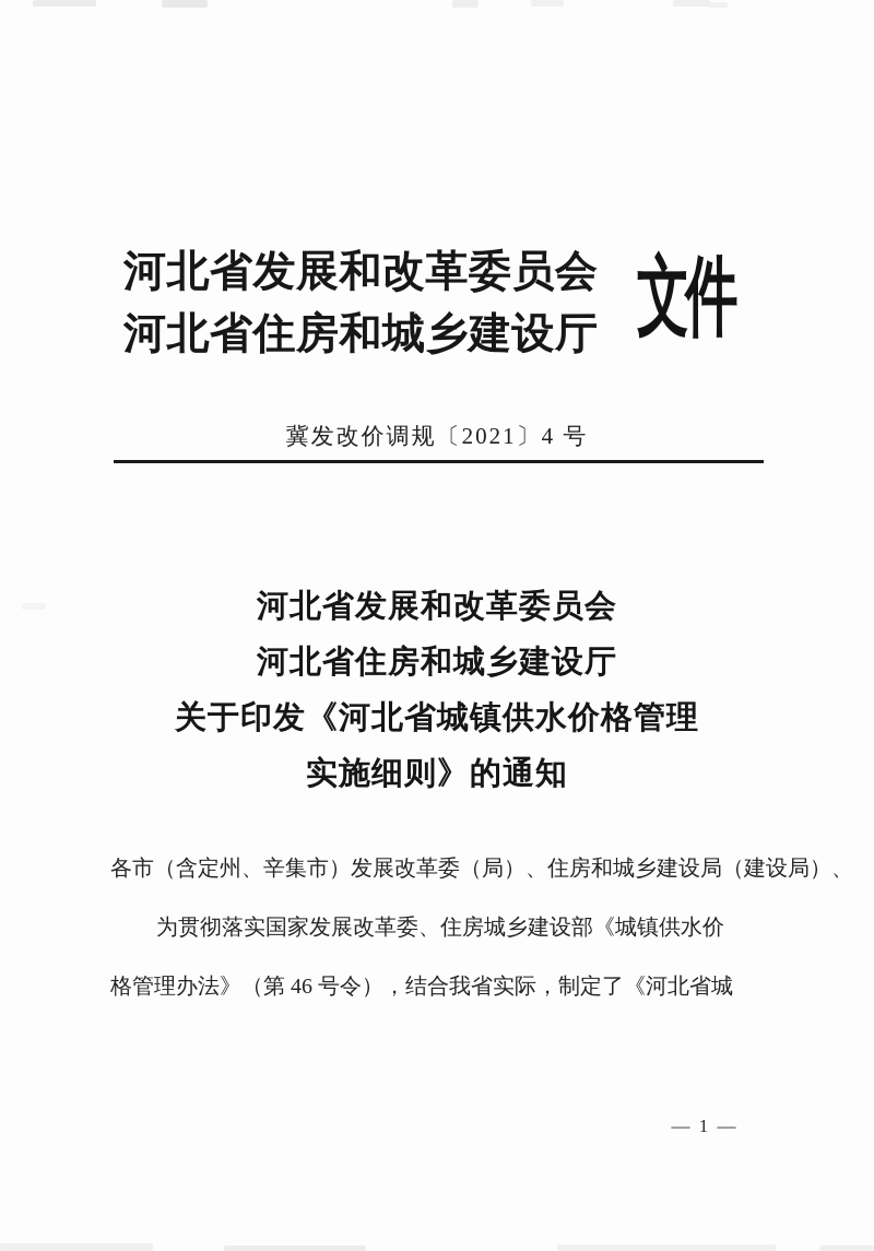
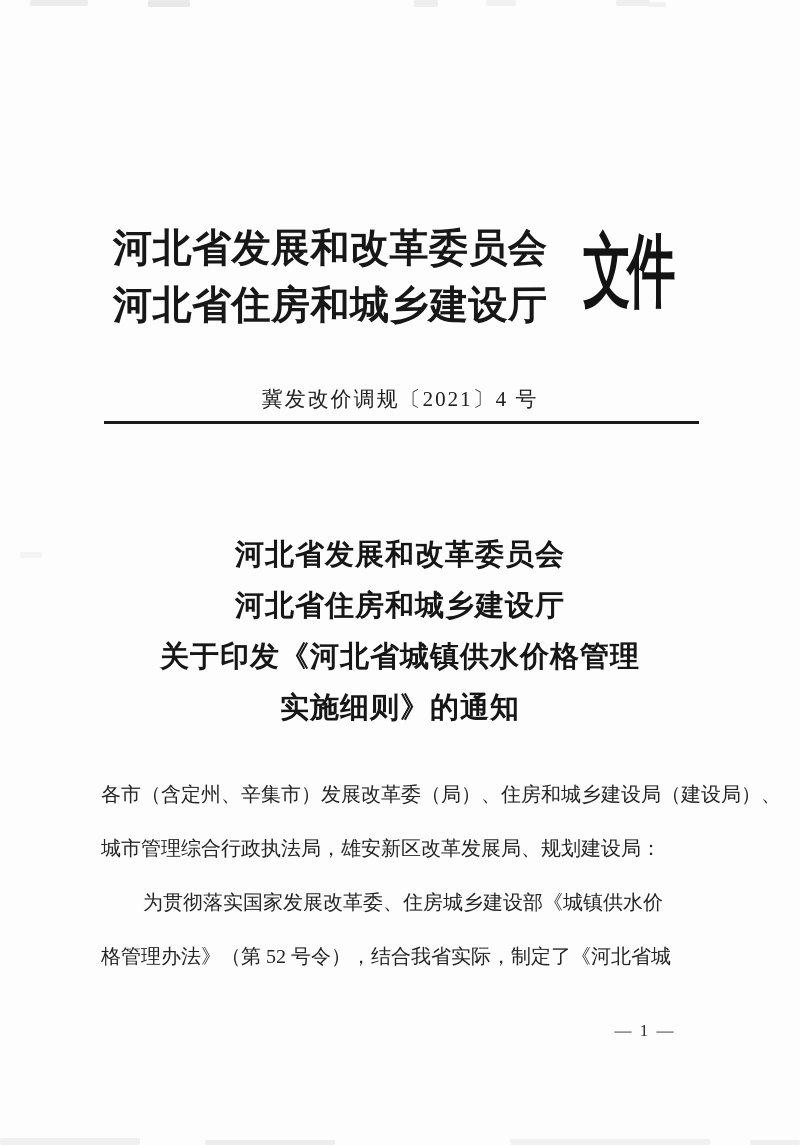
  河北省发展和改革委员会
  河北省住房和城乡建设厅
  文件
  冀发改价调规〔2021〕4 号
  河北省发展和改革委员会
  河北省住房和城乡建设厅
  关于印发《河北省城镇供水价格管理
  实施细则》的通知
  各市（含定州、辛集市）发展改革委（局）、住房和城乡建设局（建设局）、
+ 城市管理综合行政执法局，雄安新区改革发展局、规划建设局：
  为贯彻落实国家发展改革委、住房城乡建设部《城镇供水价
- 格管理办法》（第 46 号令），结合我省实际，制定了《河北省城
+ 格管理办法》（第 52 号令），结合我省实际，制定了《河北省城
  — 1 —
